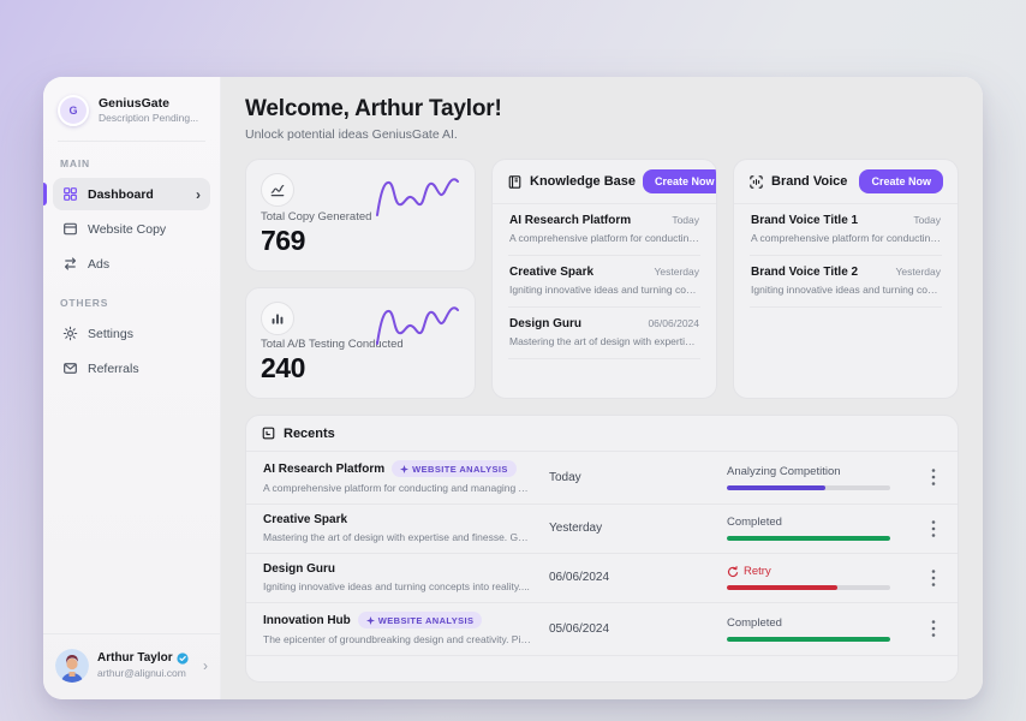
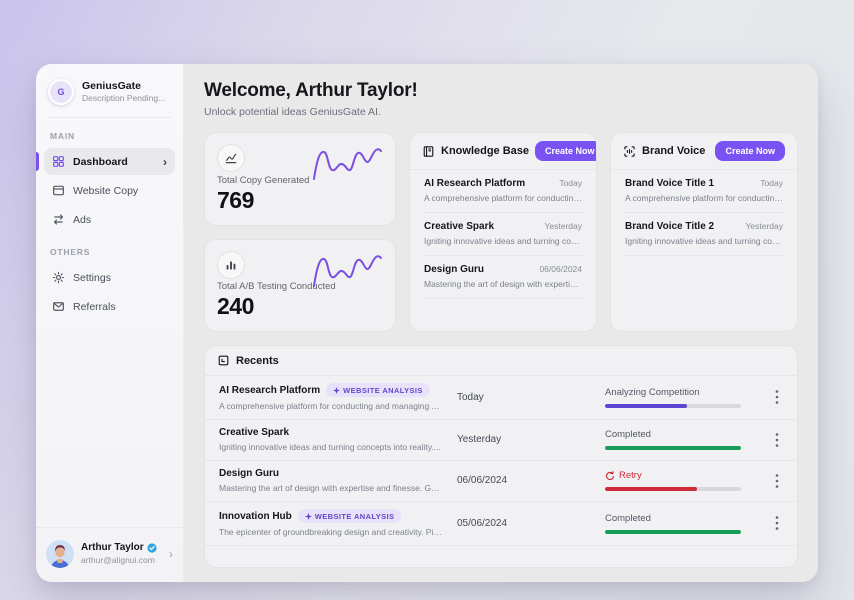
  G
  GeniusGate
  Description Pending...
  MAIN
  Dashboard
  ›
  Website Copy
  Ads
  OTHERS
  Settings
  Referrals
  Arthur Taylor
  arthur@alignui.com
  ›
  Welcome, Arthur Taylor!
  Unlock potential ideas GeniusGate AI.
  Total Copy Generated
  769
  Total A/B Testing Conducted
  240
  Knowledge Base
  Create Now
  AI Research Platform
  Today
  A comprehensive platform for conducting
  Creative Spark
  Yesterday
  Igniting innovative ideas and turning conc
  Design Guru
  06/06/2024
  Mastering the art of design with expertise
  Brand Voice
  Create Now
  Brand Voice Title 1
  Today
  A comprehensive platform for conducting
  Brand Voice Title 2
  Yesterday
  Igniting innovative ideas and turning conc
  Recents
  AI Research Platform
  WEBSITE ANALYSIS
  A comprehensive platform for conducting and managing A...
  Today
  Analyzing Competition
  Creative Spark
- Mastering the art of design with expertise and finesse. Gui...
+ Igniting innovative ideas and turning concepts into reality....
  Yesterday
  Completed
  Design Guru
- Igniting innovative ideas and turning concepts into reality....
+ Mastering the art of design with expertise and finesse. Gui...
  06/06/2024
  Retry
  Innovation Hub
  WEBSITE ANALYSIS
  The epicenter of groundbreaking design and creativity. Pio...
  05/06/2024
  Completed
